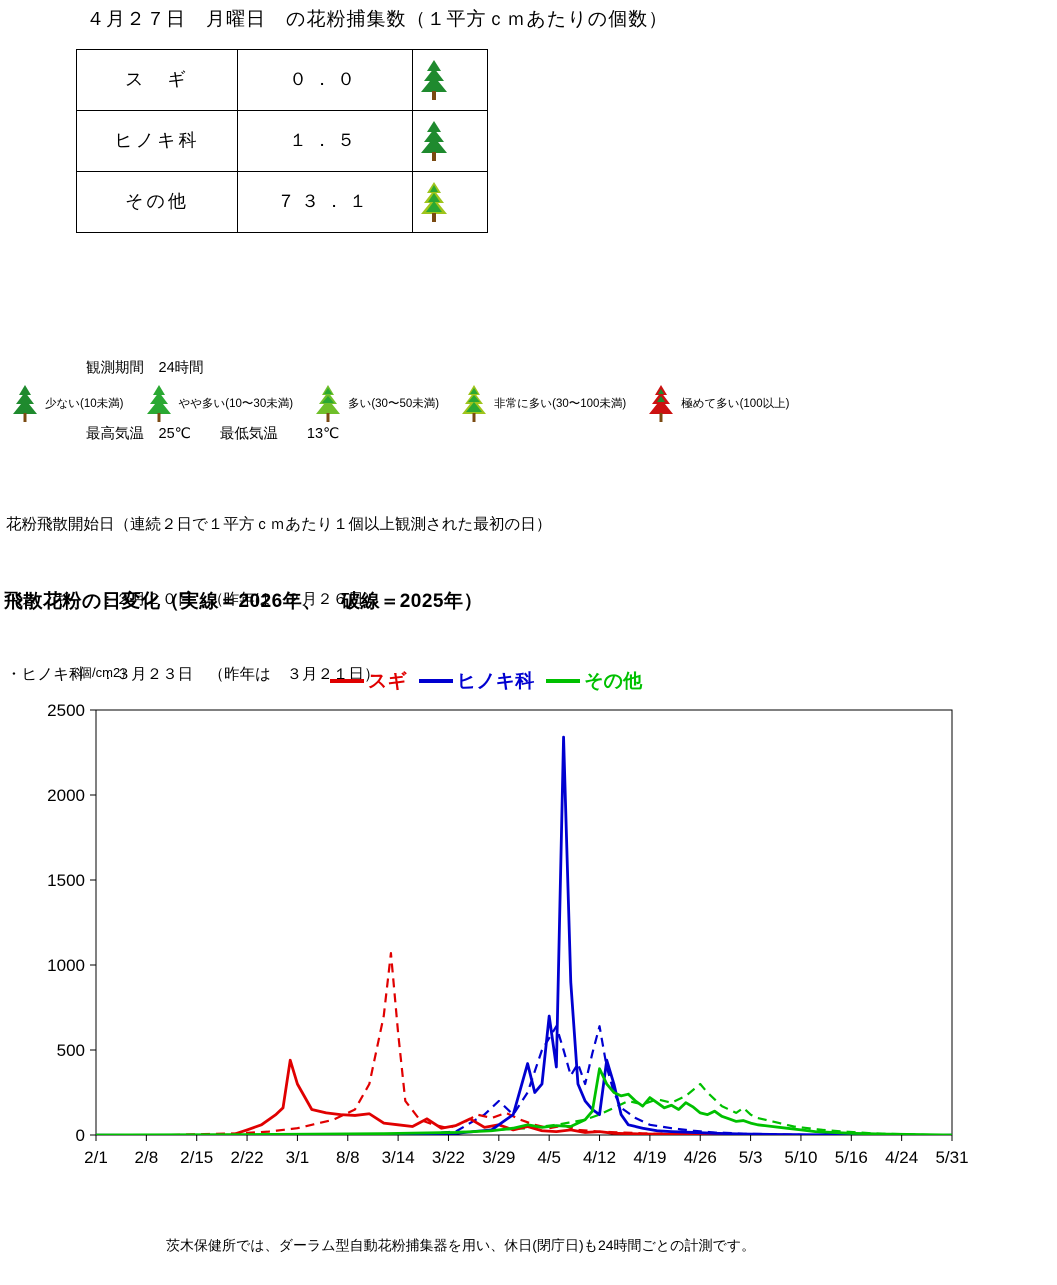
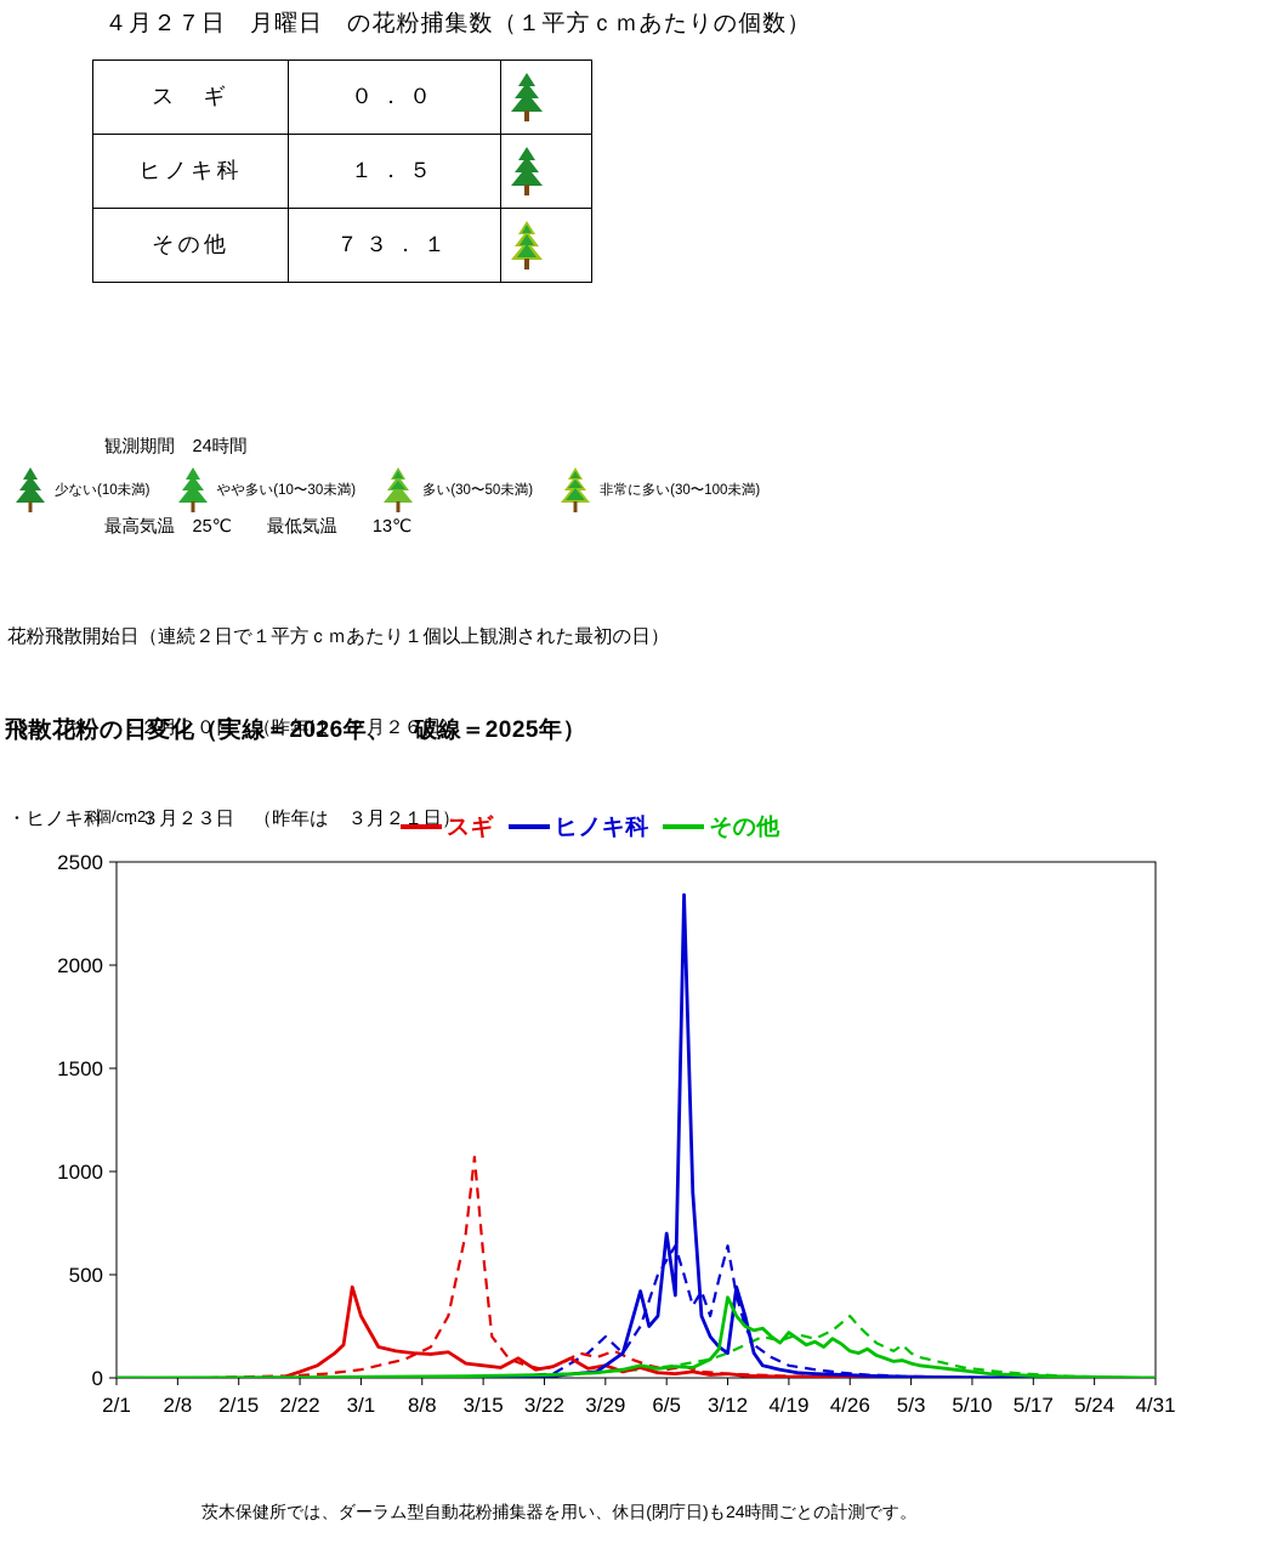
  ４月２７日 月曜日 の花粉捕集数（１平方ｃｍあたりの個数）
  ス ギ	０．０
  ヒノキ科	１．５
  その他	７３．１
  観測期間 24時間
  最高気温 25℃ 最低気温 13℃
  少ない(10未満)
  やや多い(10〜30未満)
  多い(30〜50未満)
  非常に多い(30〜100未満)
- 極めて多い(100以上)
  花粉飛散開始日（連続２日で１平方ｃｍあたり１個以上観測された最初の日）
  ・ス ギ ：２月２０日 （昨年は ２月２６日）
  ・ヒノキ科 ：３月２３日 （昨年は ３月２１日）
  飛散花粉の日変化（実線＝2026年、 破線＝2025年）
  （個/cm2）
  スギ
  ヒノキ科
  その他
  0
  500
  1000
  1500
  2000
  2500
  2/1
  2/8
  2/15
  2/22
  3/1
  8/8
- 3/14
+ 3/15
  3/22
  3/29
- 4/5
+ 6/5
- 4/12
+ 3/12
  4/19
  4/26
  5/3
  5/10
- 5/16
+ 5/17
- 4/24
+ 5/24
- 5/31
+ 4/31
  茨木保健所では、ダーラム型自動花粉捕集器を用い、休日(閉庁日)も24時間ごとの計測です。
